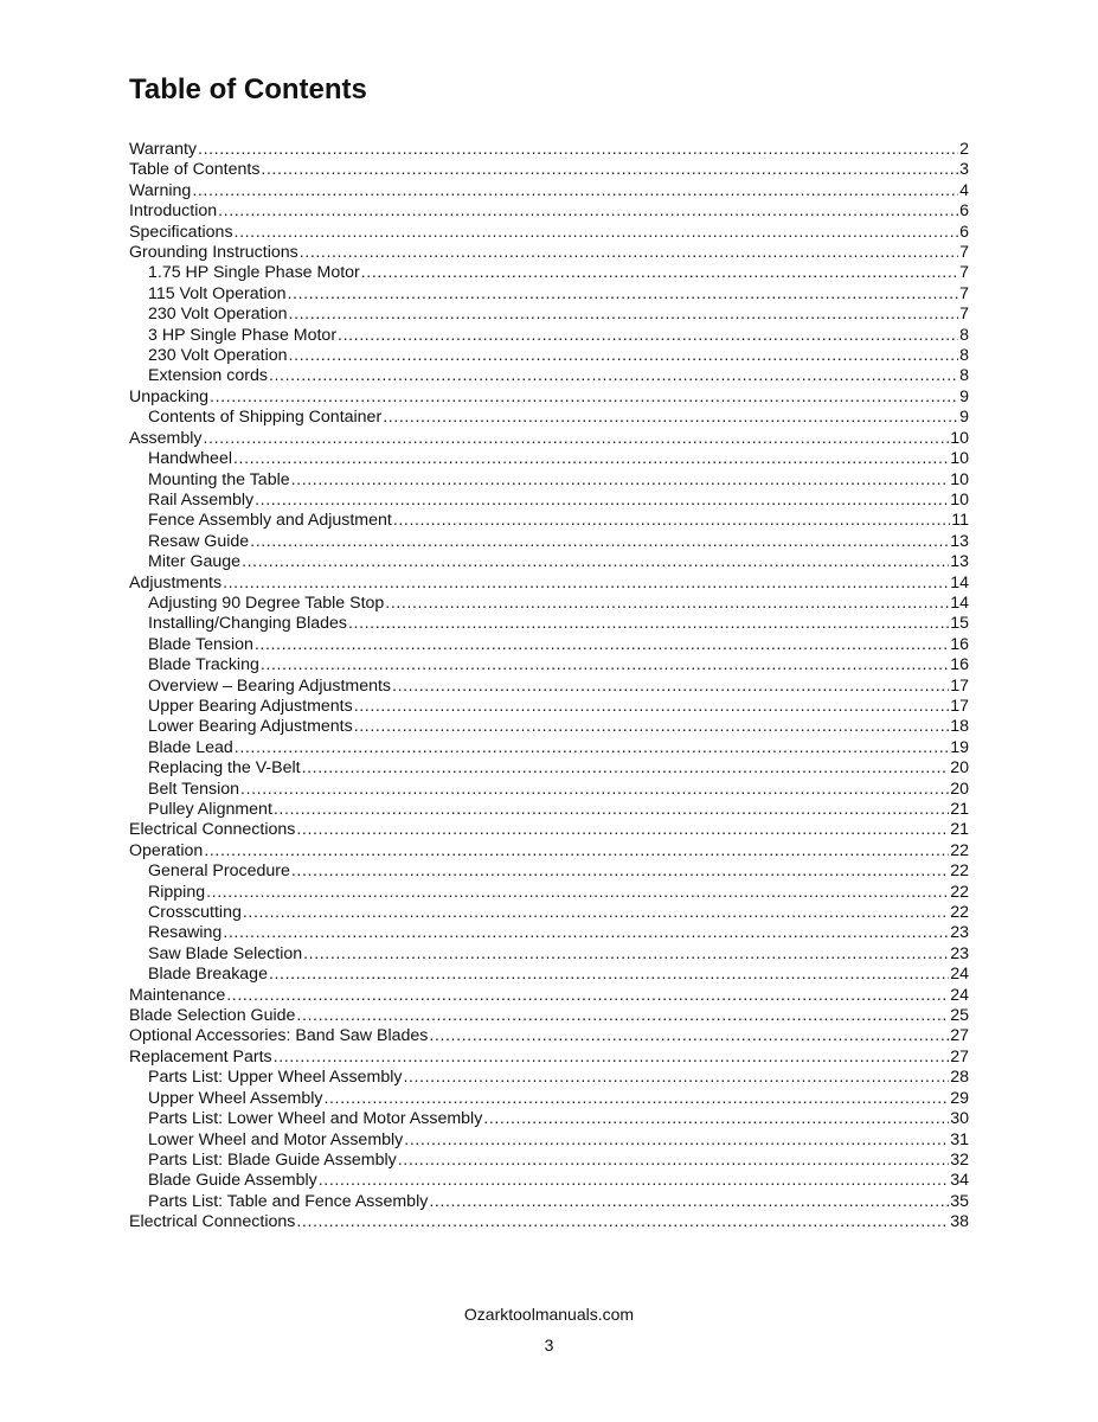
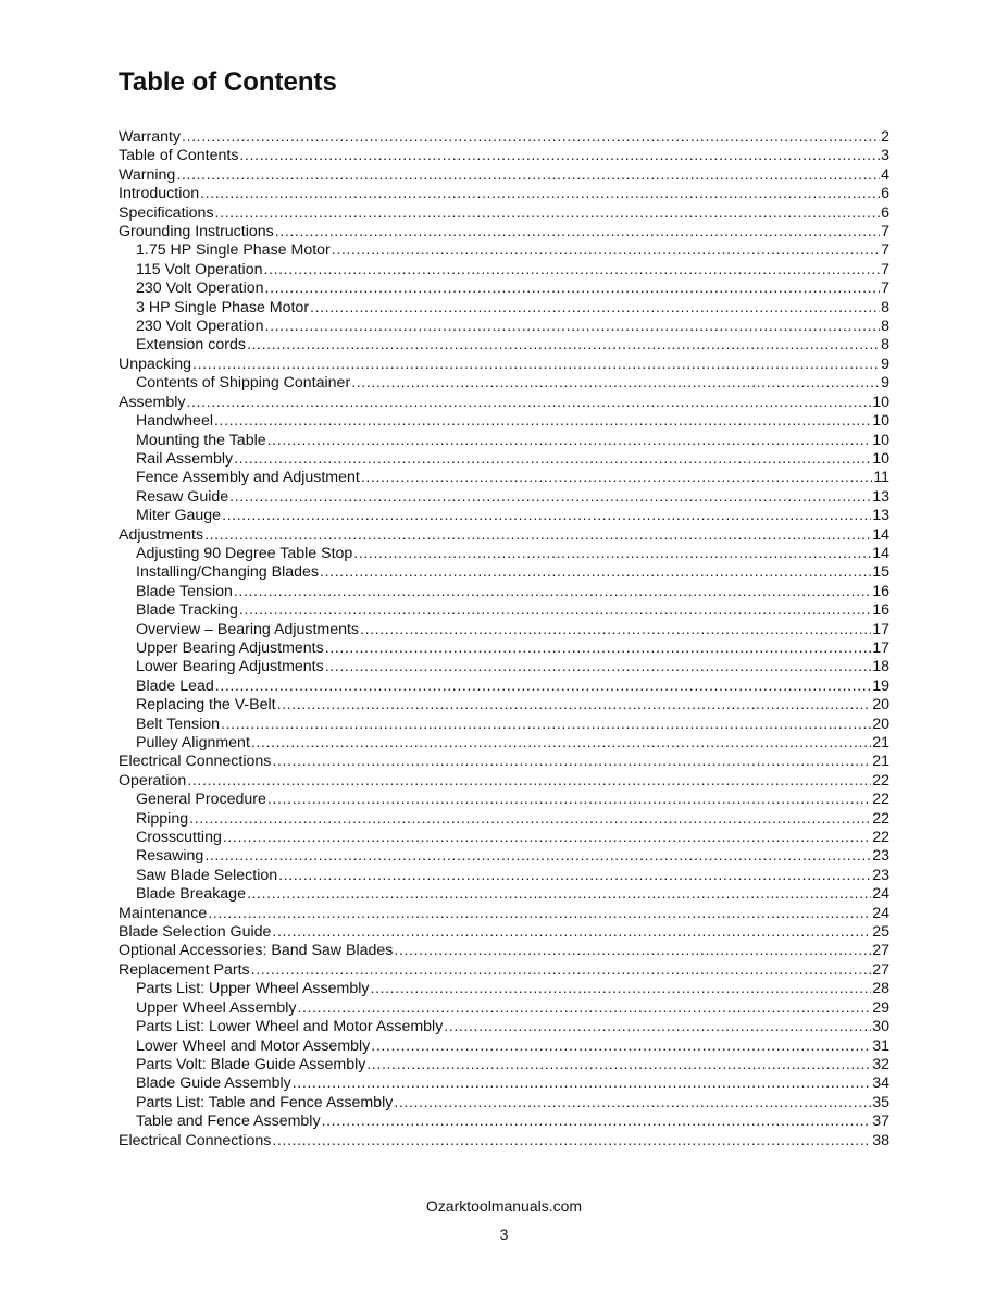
  Table of Contents
  Warranty
  2
  Table of Contents
  3
  Warning
  4
  Introduction
  6
  Specifications
  6
  Grounding Instructions
  7
  1.75 HP Single Phase Motor
  7
  115 Volt Operation
  7
  230 Volt Operation
  7
  3 HP Single Phase Motor
  8
  230 Volt Operation
  8
  Extension cords
  8
  Unpacking
  9
  Contents of Shipping Container
  9
  Assembly
  10
  Handwheel
  10
  Mounting the Table
  10
  Rail Assembly
  10
  Fence Assembly and Adjustment
  11
  Resaw Guide
  13
  Miter Gauge
  13
  Adjustments
  14
  Adjusting 90 Degree Table Stop
  14
  Installing/Changing Blades
  15
  Blade Tension
  16
  Blade Tracking
  16
  Overview – Bearing Adjustments
  17
  Upper Bearing Adjustments
  17
  Lower Bearing Adjustments
  18
  Blade Lead
  19
  Replacing the V-Belt
  20
  Belt Tension
  20
  Pulley Alignment
  21
  Electrical Connections
  21
  Operation
  22
  General Procedure
  22
  Ripping
  22
  Crosscutting
  22
  Resawing
  23
  Saw Blade Selection
  23
  Blade Breakage
  24
  Maintenance
  24
  Blade Selection Guide
  25
  Optional Accessories: Band Saw Blades
  27
  Replacement Parts
  27
  Parts List: Upper Wheel Assembly
  28
  Upper Wheel Assembly
  29
  Parts List: Lower Wheel and Motor Assembly
  30
  Lower Wheel and Motor Assembly
  31
- Parts List: Blade Guide Assembly
+ Parts Volt: Blade Guide Assembly
  32
  Blade Guide Assembly
  34
  Parts List: Table and Fence Assembly
  35
+ Table and Fence Assembly
+ 37
  Electrical Connections
  38
  Ozarktoolmanuals.com
  3
